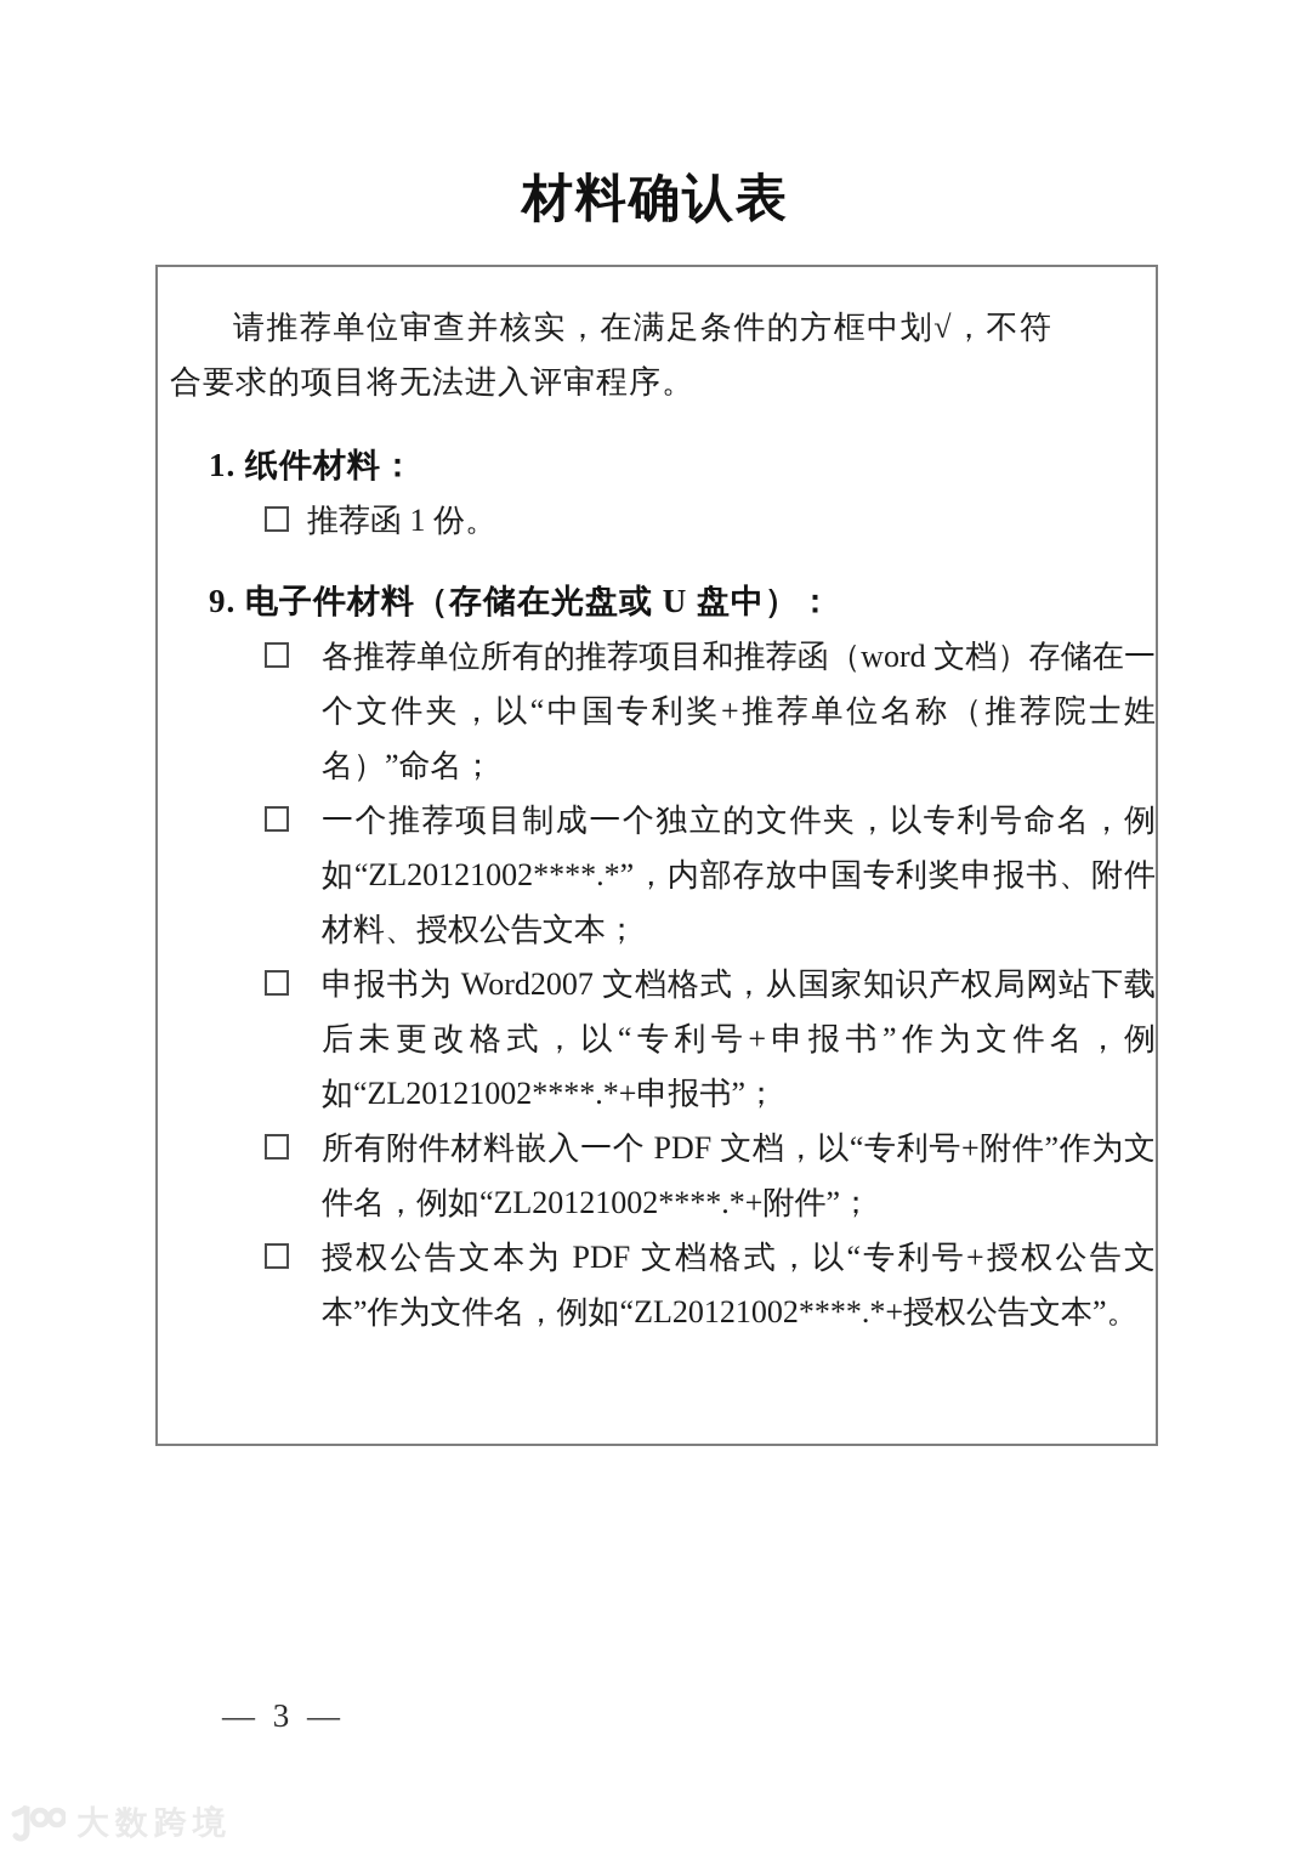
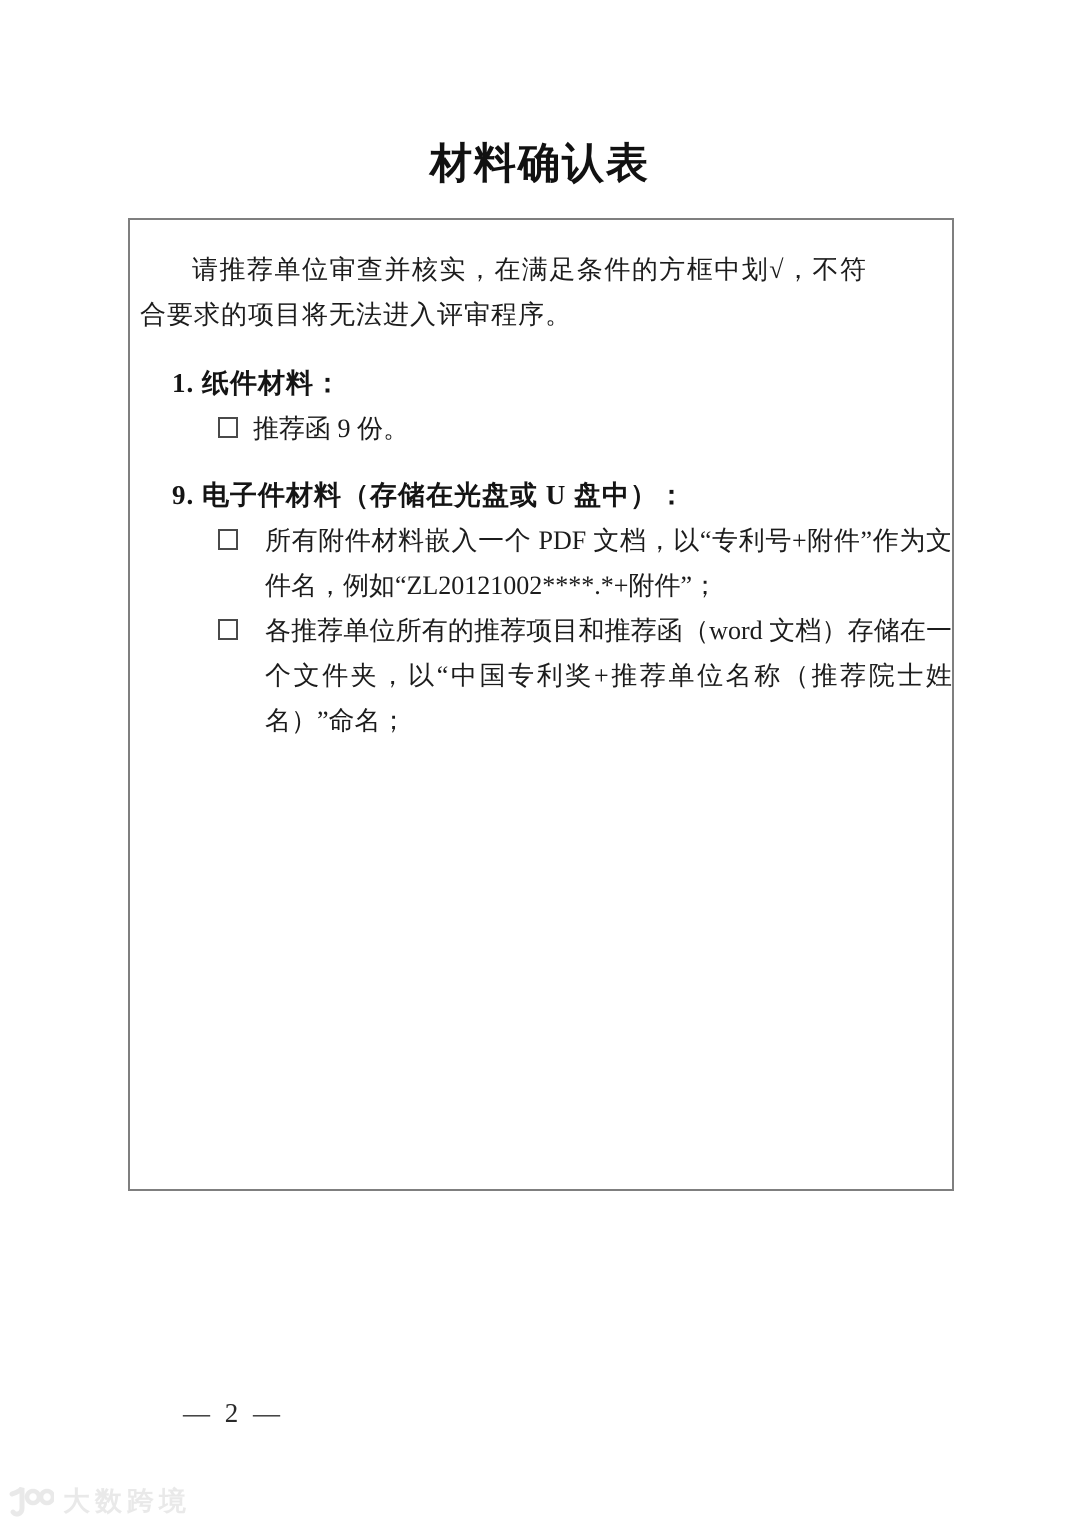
  材料确认表
  请推荐单位审查并核实，在满足条件的方框中划√，不符合要求的项目将无法进入评审程序。
  1. 纸件材料：
- 推荐函 1 份。
+ 推荐函 9 份。
  9. 电子件材料（存储在光盘或 U 盘中）：
- 各推荐单位所有的推荐项目和推荐函（word 文档）存储在一个文件夹，以“中国专利奖+推荐单位名称（推荐院士姓名）”命名；
+ 所有附件材料嵌入一个 PDF 文档，以“专利号+附件”作为文件名，例如“ZL20121002****.*+附件”；
- 一个推荐项目制成一个独立的文件夹，以专利号命名，例如“ZL20121002****.*”，内部存放中国专利奖申报书、附件材料、授权公告文本；
- 申报书为 Word2007 文档格式，从国家知识产权局网站下载后未更改格式，以“专利号+申报书”作为文件名，例如“ZL20121002****.*+申报书”；
- 所有附件材料嵌入一个 PDF 文档，以“专利号+附件”作为文件名，例如“ZL20121002****.*+附件”；
+ 各推荐单位所有的推荐项目和推荐函（word 文档）存储在一个文件夹，以“中国专利奖+推荐单位名称（推荐院士姓名）”命名；
- 授权公告文本为 PDF 文档格式，以“专利号+授权公告文本”作为文件名，例如“ZL20121002****.*+授权公告文本”。
- — 3 —
+ — 2 —
